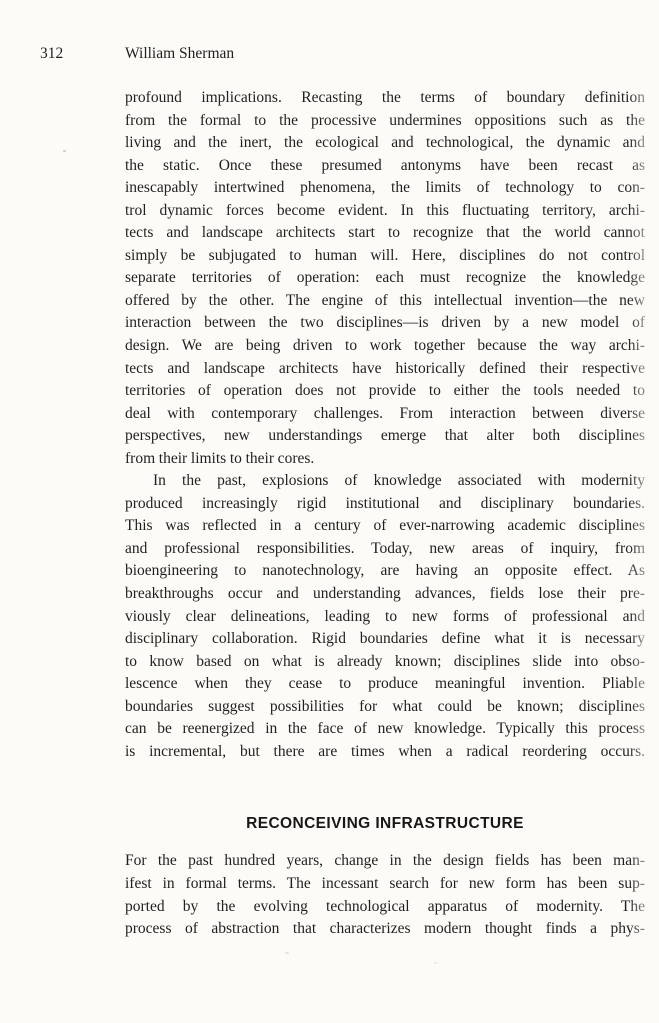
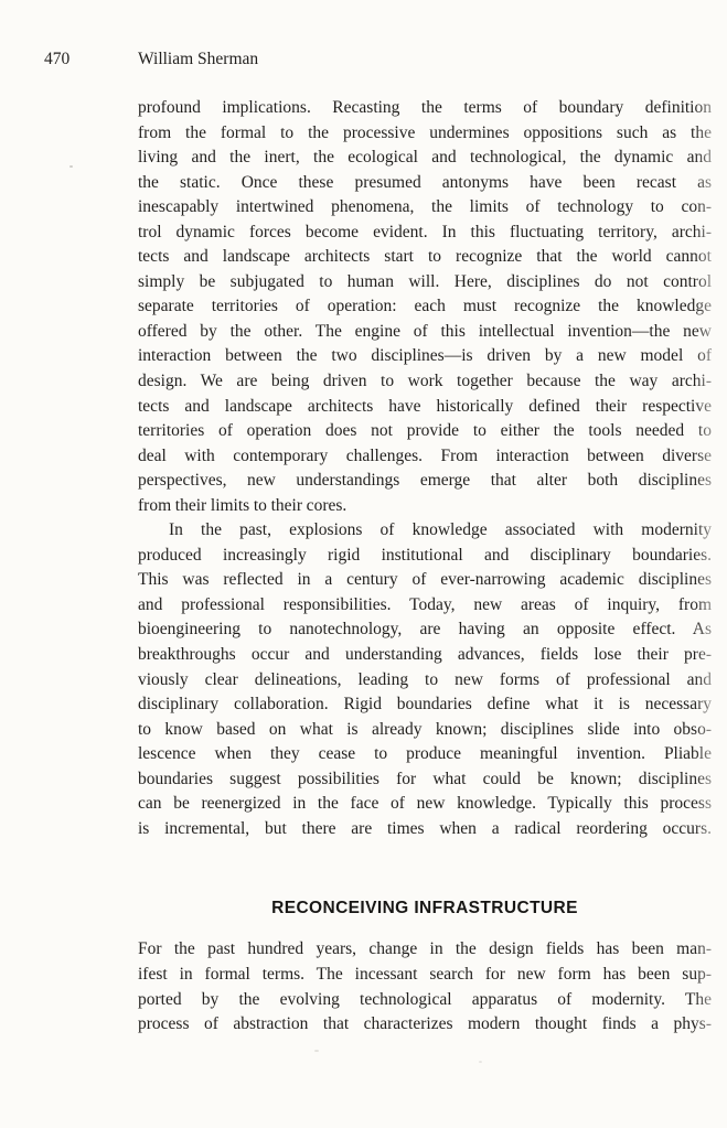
- 312
+ 470
  William Sherman
  profound implications. Recasting the terms of boundary definiti
  from the formal to the processive undermines oppositions such as
  living and the inert, the ecological and technological, the dynamic a
  the static. Once these presumed antonyms have been recast
  inescapably intertwined phenomena, the limits of technology to c
  trol dynamic forces become evident. In this fluctuating territory, arc
  tects and landscape architects start to recognize that the world can
  simply be subjugated to human will. Here, disciplines do not cont
  separate territories of operation: each must recognize the knowled
  offered by the other. The engine of this intellectual invention—the n
  interaction between the two disciplines—is driven by a new model
  design. We are being driven to work together because the way arc
  tects and landscape architects have historically defined their respect
  territories of operation does not provide to either the tools needed
  deal with contemporary challenges. From interaction between dive
  perspectives, new understandings emerge that alter both discipli
  from their limits to their cores.
  In the past, explosions of knowledge associated with modern
  produced increasingly rigid institutional and disciplinary boundari
  This was reflected in a century of ever-narrowing academic discipli
  and professional responsibilities. Today, new areas of inquiry, fr
  bioengineering to nanotechnology, are having an opposite effect.
  breakthroughs occur and understanding advances, fields lose their p
  viously clear delineations, leading to new forms of professional a
  disciplinary collaboration. Rigid boundaries define what it is necess
  to know based on what is already known; disciplines slide into ob
  lescence when they cease to produce meaningful invention. Plia
  boundaries suggest possibilities for what could be known; discipli
  can be reenergized in the face of new knowledge. Typically this proc
  is incremental, but there are times when a radical reordering occu
  RECONCEIVING INFRASTRUCTURE
  For the past hundred years, change in the design fields has been m
  ifest in formal terms. The incessant search for new form has been s
  ported by the evolving technological apparatus of modernity. T
  process of abstraction that characterizes modern thought finds a ph
